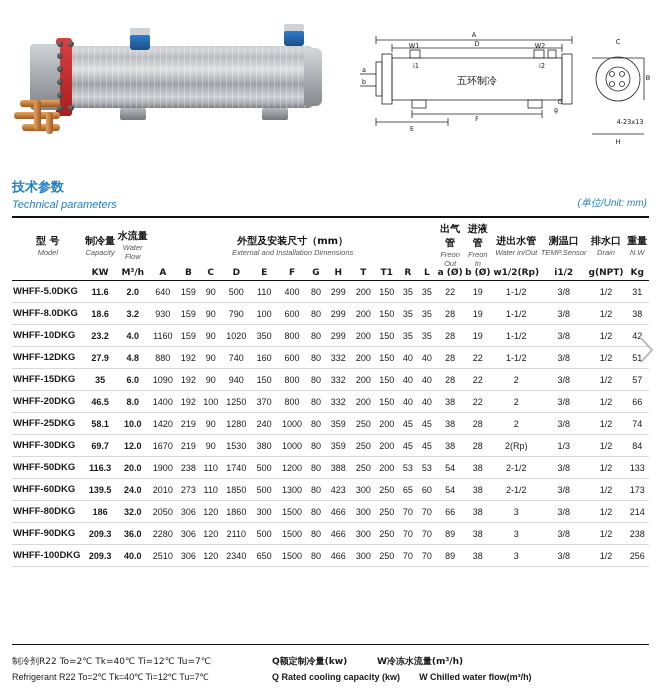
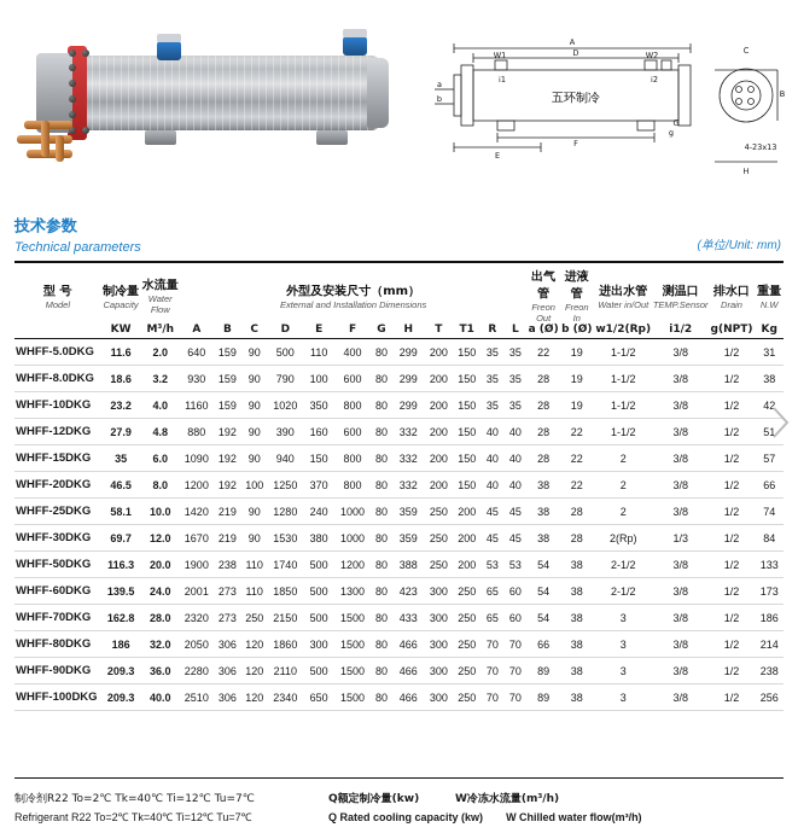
  A
  D
  E
  F
  C
  H
  B
  W1
  W2
  i1
  i2
  a
  b
  g
  G
  4-23x13
  五环制冷
  技术参数
  Technical parameters
  (单位/Unit: mm)
  型 号 Model	制冷量 Capacity	水流量 Water Flow	外型及安装尺寸（mm） External and Installation Dimensions	出气管 Freon Out	进液管 Freon In	进出水管 Water in/Out	测温口 TEMP.Sensor	排水口 Drain	重量 N.W
  	KW	M³/h	A	B	C	D	E	F	G	H	T	T1	R	L	a (Ø)	b (Ø)	w1/2(Rp)	i1/2	g(NPT)	Kg
  WHFF-5.0DKG	11.6	2.0	640	159	90	500	110	400	80	299	200	150	35	35	22	19	1-1/2	3/8	1/2	31
  WHFF-8.0DKG	18.6	3.2	930	159	90	790	100	600	80	299	200	150	35	35	28	19	1-1/2	3/8	1/2	38
  WHFF-10DKG	23.2	4.0	1160	159	90	1020	350	800	80	299	200	150	35	35	28	19	1-1/2	3/8	1/2	42
- WHFF-12DKG	27.9	4.8	880	192	90	740	160	600	80	332	200	150	40	40	28	22	1-1/2	3/8	1/2	51
+ WHFF-12DKG	27.9	4.8	880	192	90	390	160	600	80	332	200	150	40	40	28	22	1-1/2	3/8	1/2	51
  WHFF-15DKG	35	6.0	1090	192	90	940	150	800	80	332	200	150	40	40	28	22	2	3/8	1/2	57
- WHFF-20DKG	46.5	8.0	1400	192	100	1250	370	800	80	332	200	150	40	40	38	22	2	3/8	1/2	66
+ WHFF-20DKG	46.5	8.0	1200	192	100	1250	370	800	80	332	200	150	40	40	38	22	2	3/8	1/2	66
  WHFF-25DKG	58.1	10.0	1420	219	90	1280	240	1000	80	359	250	200	45	45	38	28	2	3/8	1/2	74
  WHFF-30DKG	69.7	12.0	1670	219	90	1530	380	1000	80	359	250	200	45	45	38	28	2(Rp)	1/3	1/2	84
  WHFF-50DKG	116.3	20.0	1900	238	110	1740	500	1200	80	388	250	200	53	53	54	38	2-1/2	3/8	1/2	133
- WHFF-60DKG	139.5	24.0	2010	273	110	1850	500	1300	80	423	300	250	65	60	54	38	2-1/2	3/8	1/2	173
+ WHFF-60DKG	139.5	24.0	2001	273	110	1850	500	1300	80	423	300	250	65	60	54	38	2-1/2	3/8	1/2	173
+ WHFF-70DKG	162.8	28.0	2320	273	250	2150	500	1500	80	433	300	250	65	60	54	38	3	3/8	1/2	186
  WHFF-80DKG	186	32.0	2050	306	120	1860	300	1500	80	466	300	250	70	70	66	38	3	3/8	1/2	214
  WHFF-90DKG	209.3	36.0	2280	306	120	2110	500	1500	80	466	300	250	70	70	89	38	3	3/8	1/2	238
  WHFF-100DKG	209.3	40.0	2510	306	120	2340	650	1500	80	466	300	250	70	70	89	38	3	3/8	1/2	256
  制冷剂R22 To=2℃ Tk=40℃ Ti=12℃ Tu=7℃
  Q额定制冷量(kw) W冷冻水流量(m³/h)
  Refrigerant R22 To=2℃ Tk=40℃ Ti=12℃ Tu=7℃
  Q Rated cooling capacity (kw) W Chilled water flow(m³/h)
